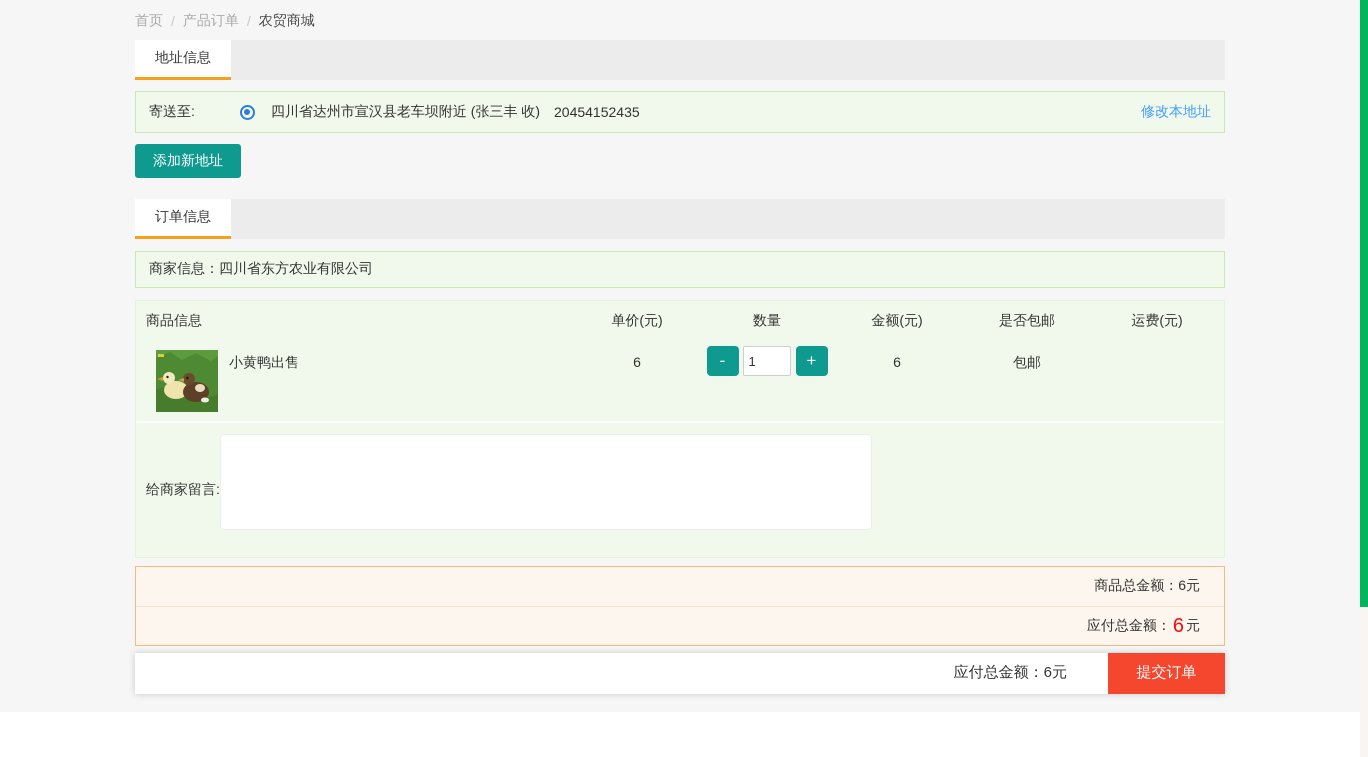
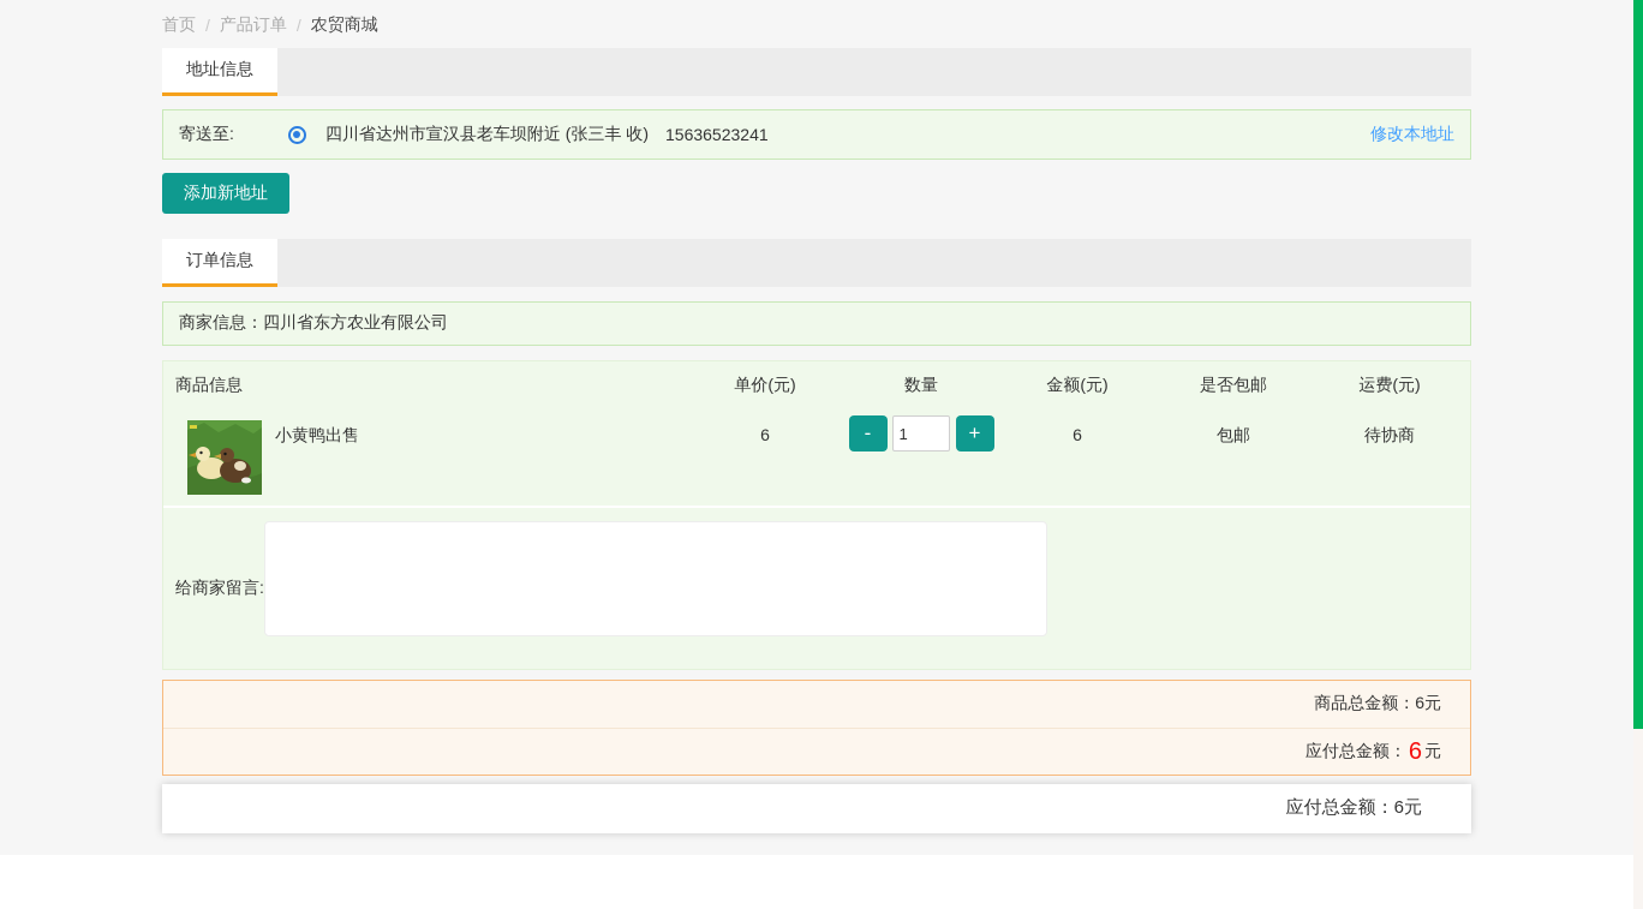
  首页
  /
  产品订单
  /
  农贸商城
  地址信息
  寄送至:
  四川省达州市宣汉县老车坝附近 (张三丰 收)
- 20454152435
+ 15636523241
  修改本地址
  添加新地址
  订单信息
  商家信息：
  四川省东方农业有限公司
  商品信息
  单价(元)
  数量
  金额(元)
  是否包邮
  运费(元)
  小黄鸭出售
  6
  -
  1
  +
  6
  包邮
+ 待协商
  给商家留言:
  商品总金额：
  6元
  应付总金额：
  6
  元
  应付总金额：6元
- 提交订单
